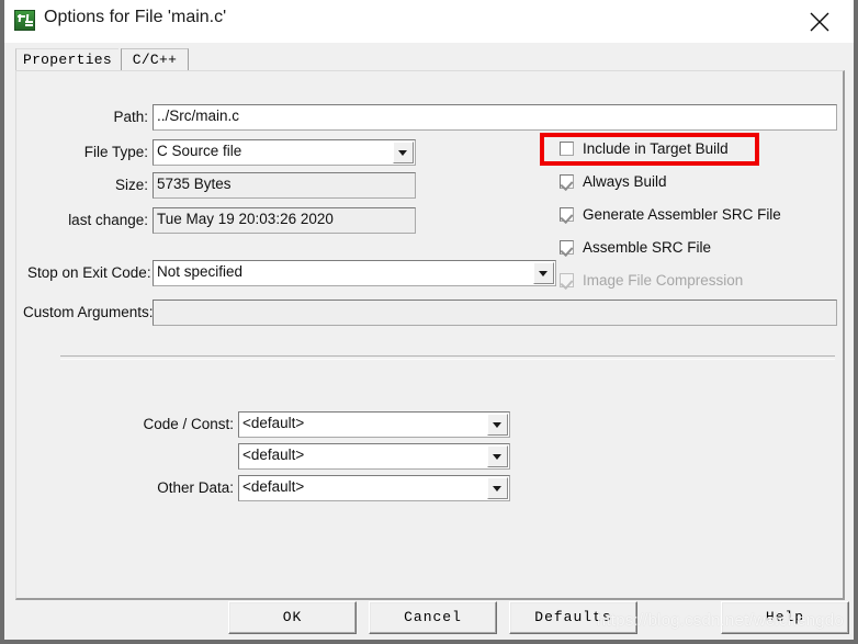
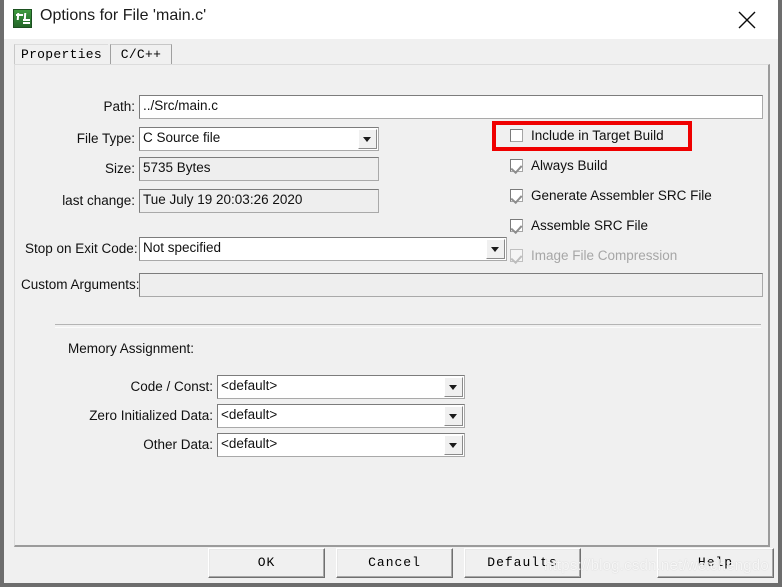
  Options for File 'main.c'
  Properties
  C/C++
  Path:
  ../Src/main.c
  File Type:
  C Source file
  Size:
  5735 Bytes
  last change:
- Tue May 19 20:03:26 2020
+ Tue July 19 20:03:26 2020
  Stop on Exit Code:
  Not specified
  Custom Arguments:
  Include in Target Build
  Always Build
  Generate Assembler SRC File
  Assemble SRC File
  Image File Compression
+ Memory Assignment:
  Code / Const:
  <default>
+ Zero Initialized Data:
  <default>
  Other Data:
  <default>
  OK
  Cancel
  Defaults
  Help
  https://blog.csdn.net/weichengdo
